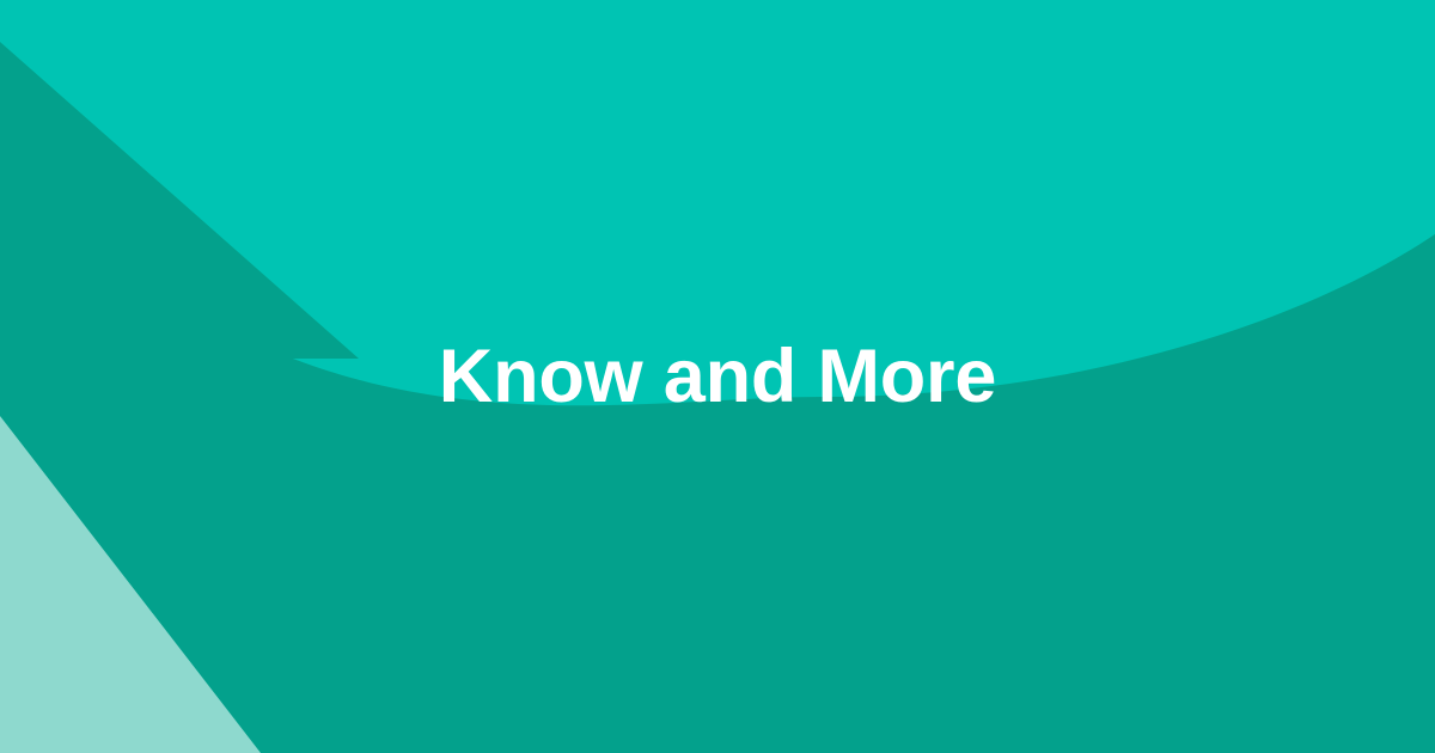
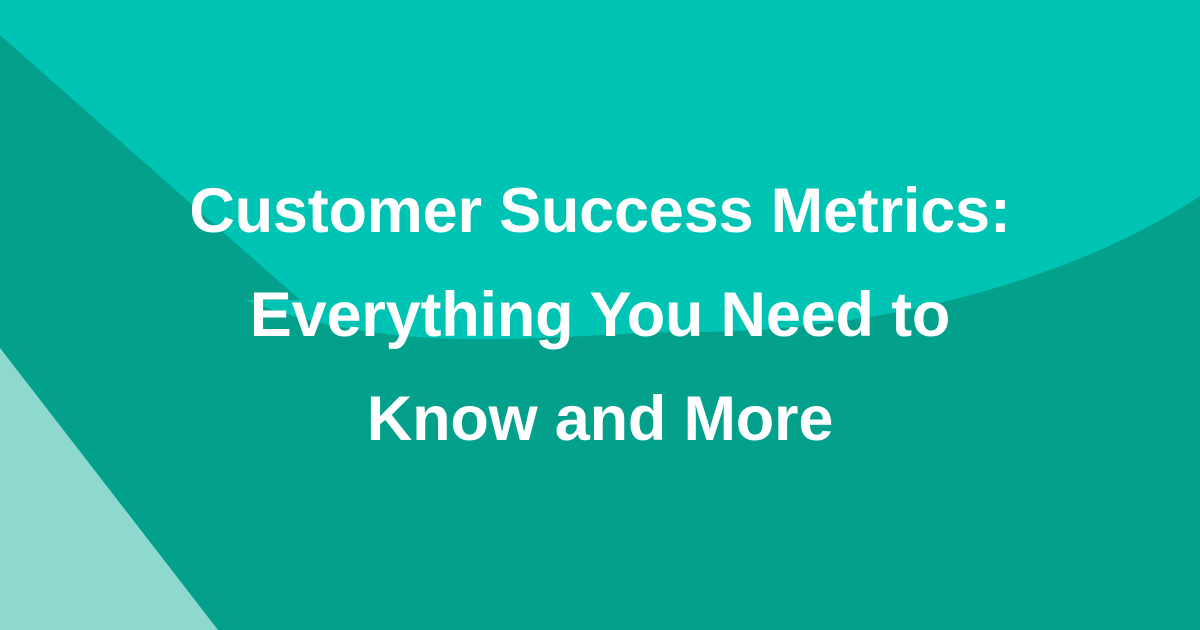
+ Customer Success Metrics:
+ Everything You Need to
  Know and More
